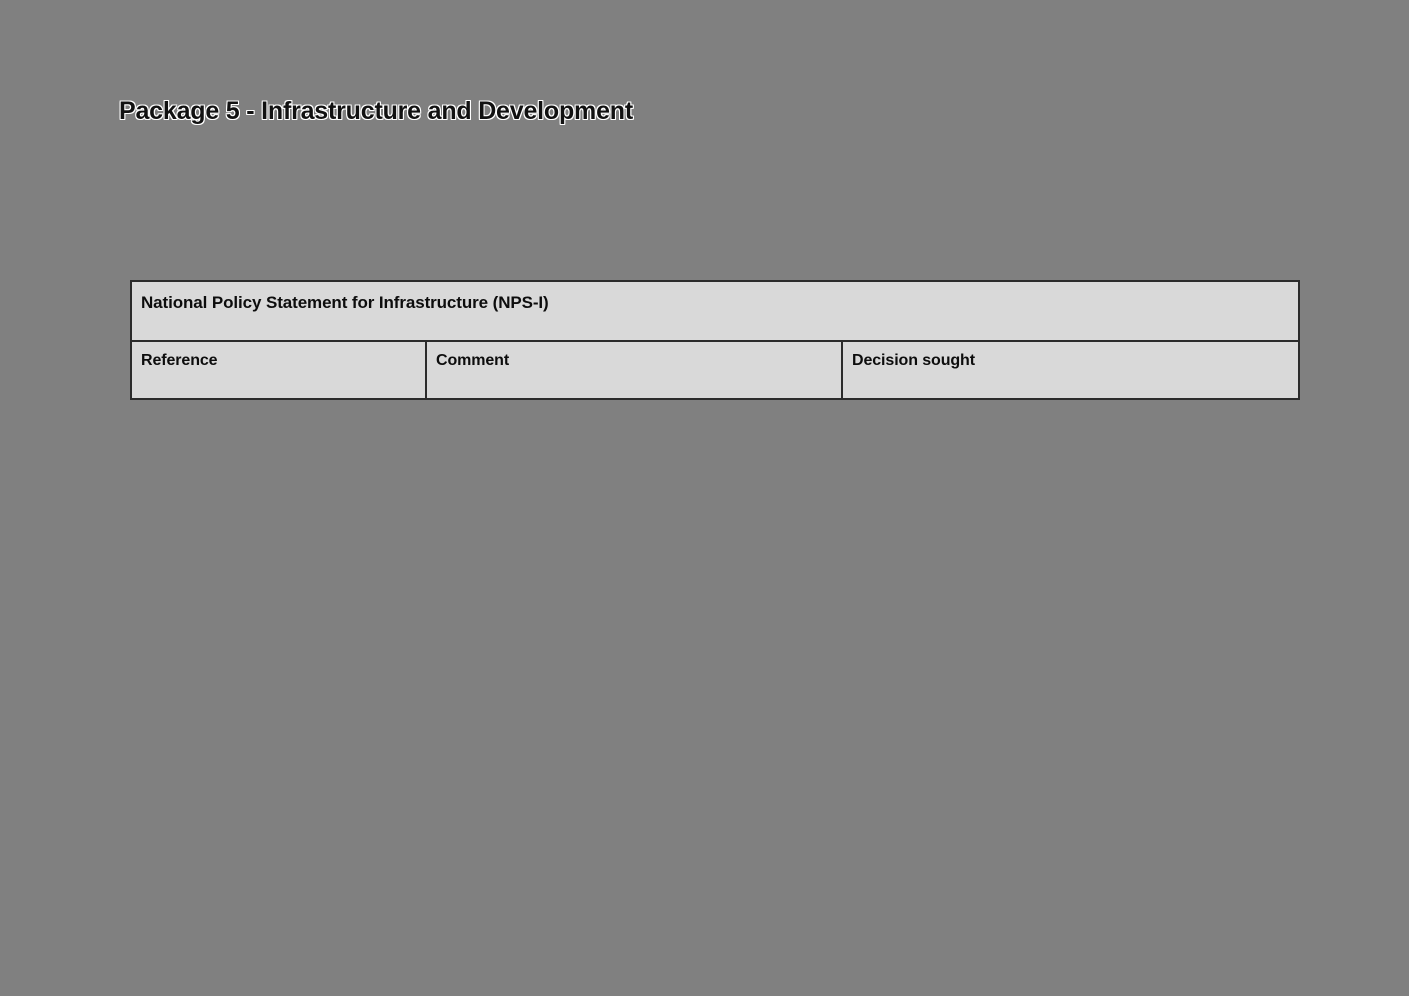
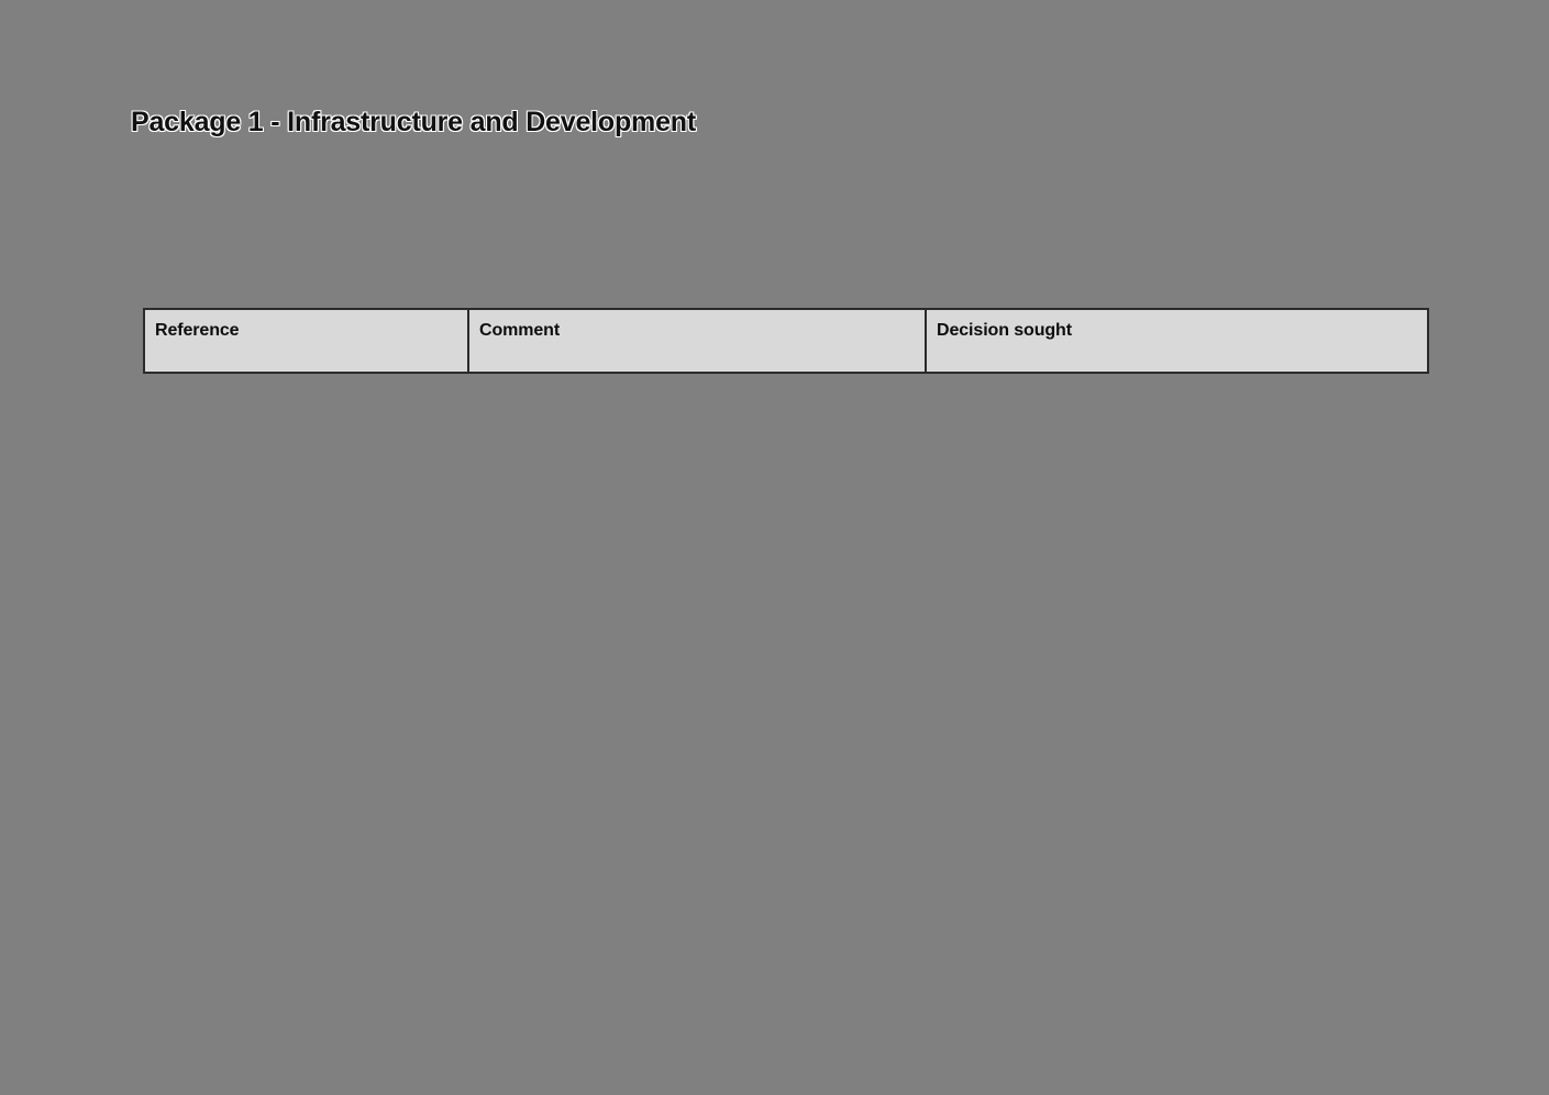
- Package 5 - Infrastructure and Development
+ Package 1 - Infrastructure and Development
- National Policy Statement for Infrastructure (NPS-I)
  Reference	Comment	Decision sought
